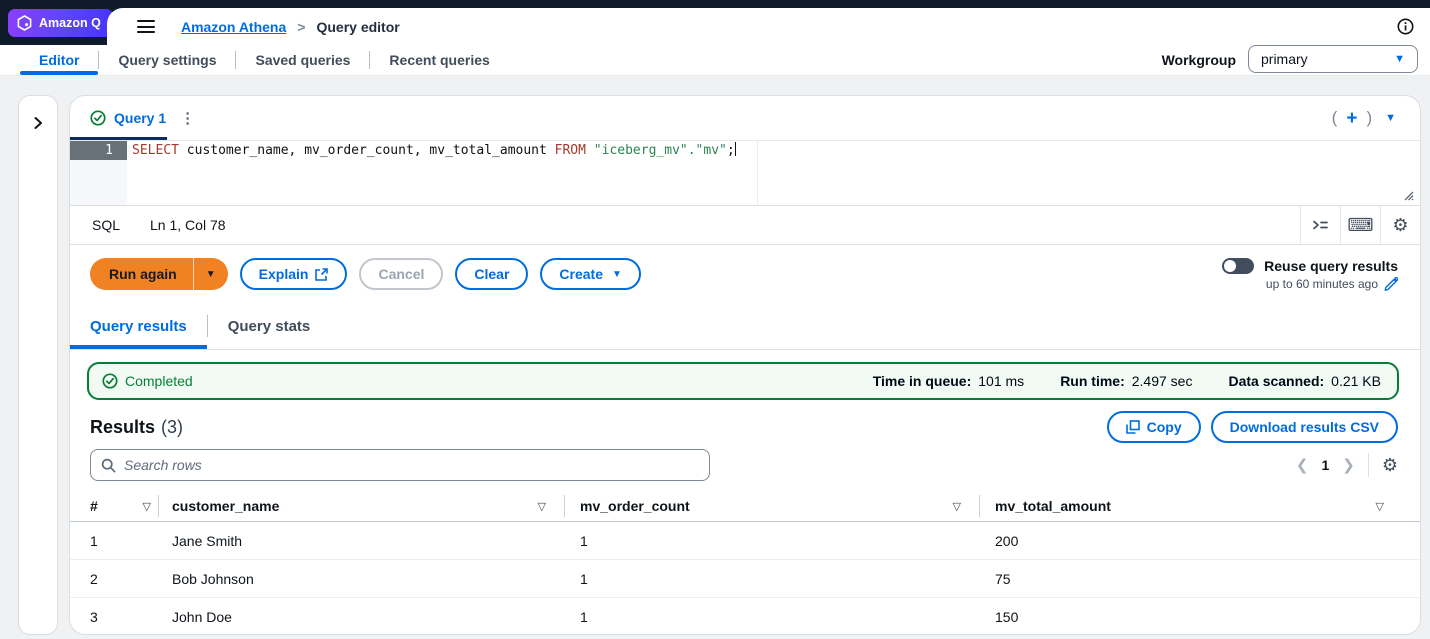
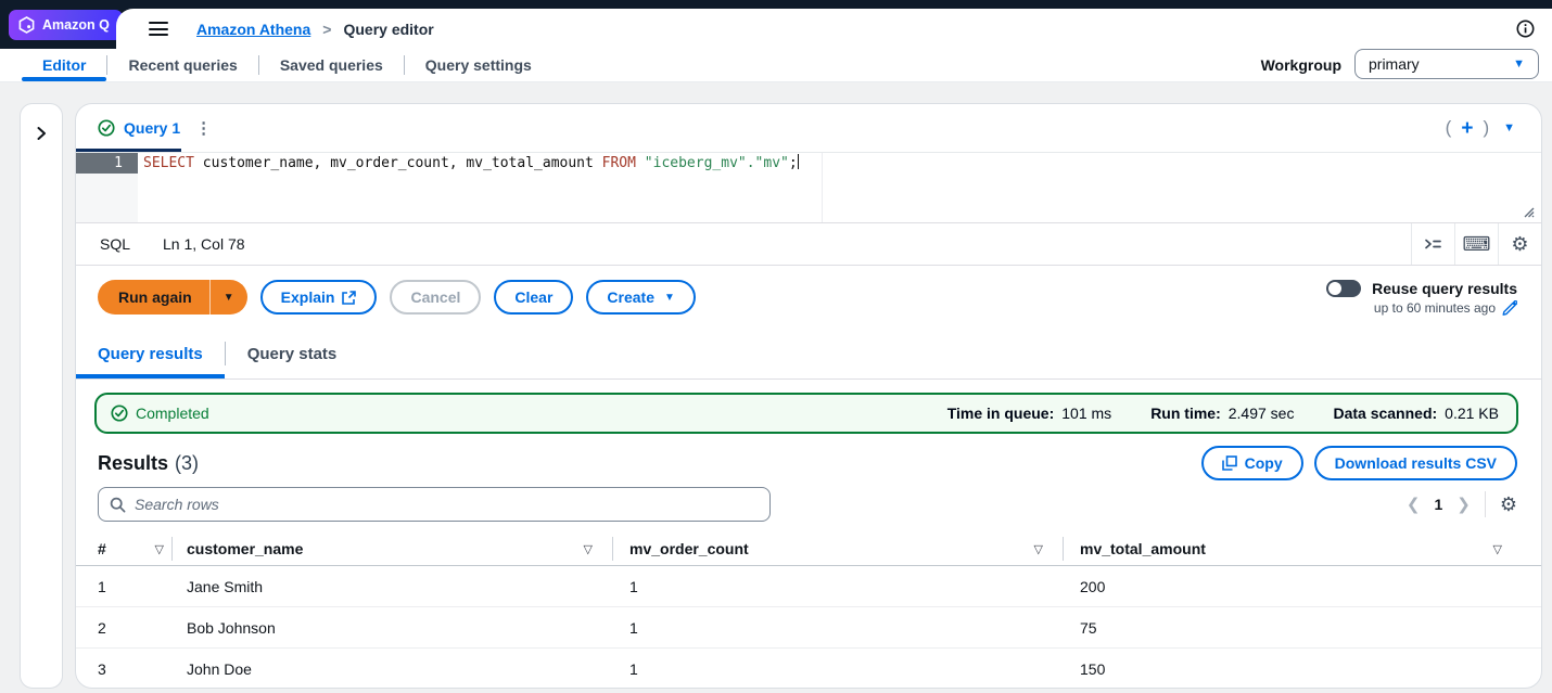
  Amazon Q
  Amazon Athena
  >
  Query editor
  Editor
- Query settings
+ Recent queries
  Saved queries
- Recent queries
+ Query settings
  Workgroup
  primary
  ▼
  Query 1
  ⋮
  (
  +
  )
  ▼
  1
  SELECT customer_name, mv_order_count, mv_total_amount FROM "iceberg_mv"."mv";
  SQL
  Ln 1, Col 78
  ⌨
  ⚙
  Run again
  ▼
  Explain
  Cancel
  Clear
  Create
  ▼
  Reuse query results
  up to 60 minutes ago
  Query results
  Query stats
  Completed
  Time in queue:
  101 ms
  Run time:
  2.497 sec
  Data scanned:
  0.21 KB
  Results
  (3)
  Copy
  Download results CSV
  Search rows
  ❮
  1
  ❯
  ⚙
  #
  ▽
  customer_name
  ▽
  mv_order_count
  ▽
  mv_total_amount
  ▽
  1
  Jane Smith
  1
  200
  2
  Bob Johnson
  1
  75
  3
  John Doe
  1
  150
